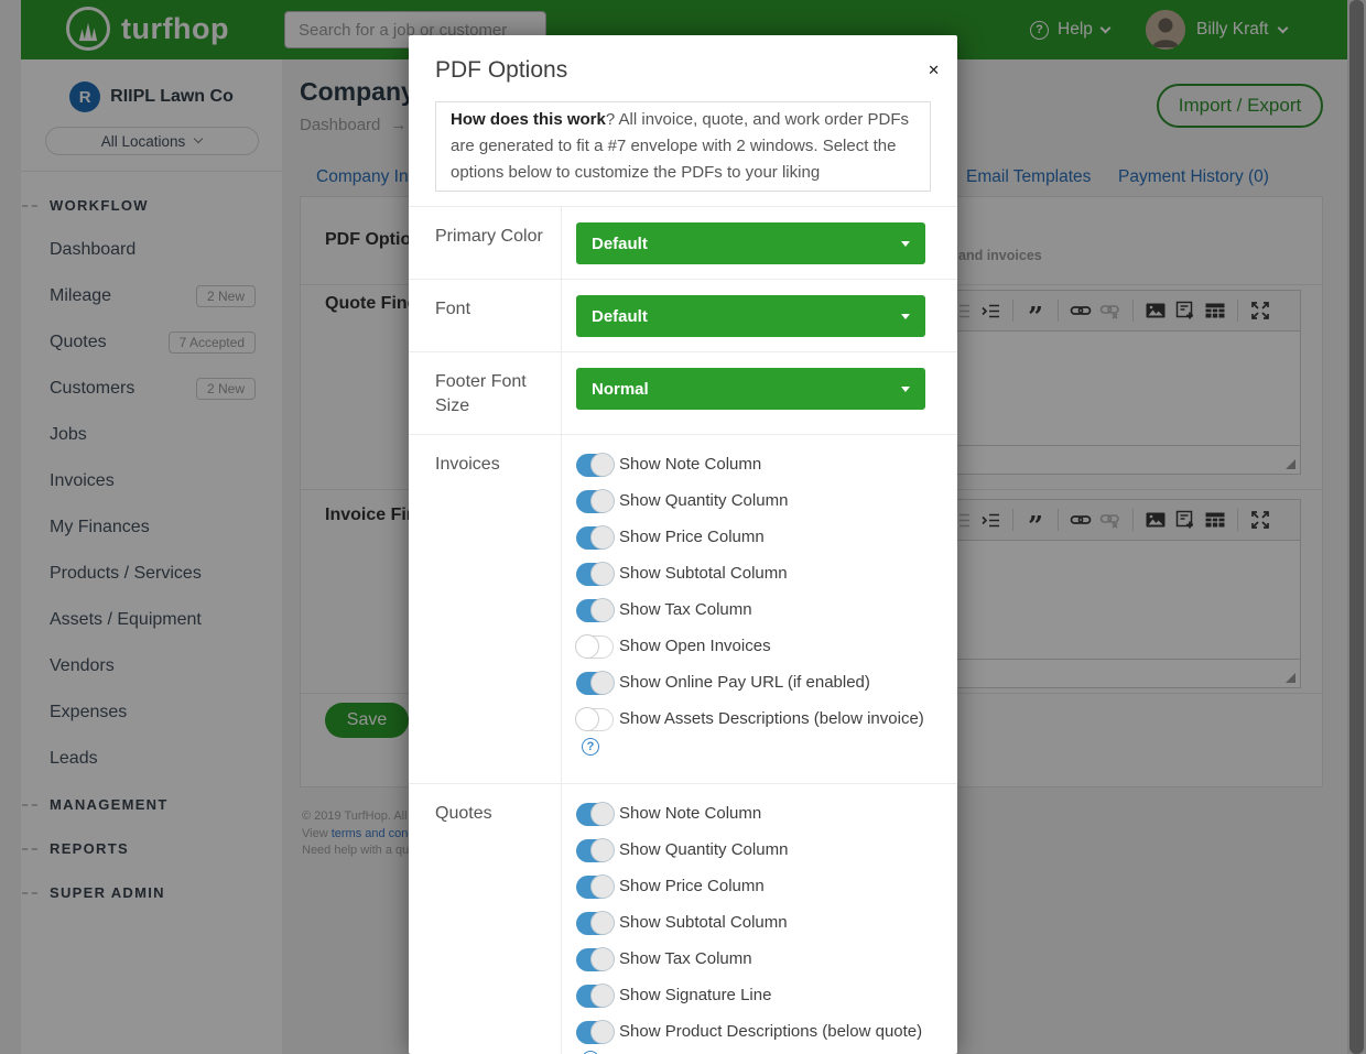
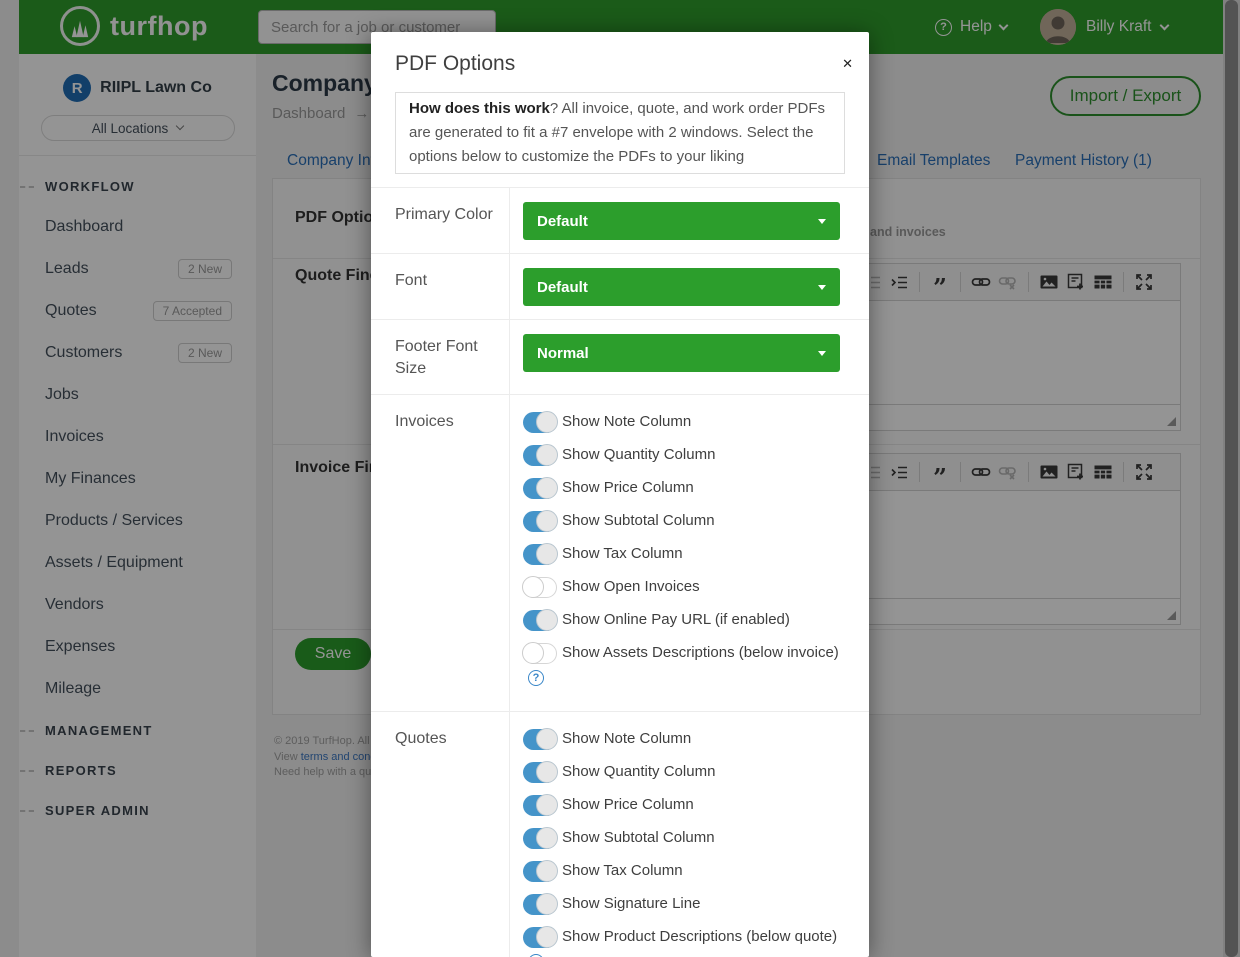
  turfhop
  Search for a job or customer
  ?
  Help
  Billy Kraft
  R
  RIIPL Lawn Co
  All Locations
  WORKFLOW
  Dashboard
- Mileage
+ Leads
  2 New
  Quotes
  7 Accepted
  Customers
  2 New
  Jobs
  Invoices
  My Finances
  Products / Services
  Assets / Equipment
  Vendors
  Expenses
- Leads
+ Mileage
  MANAGEMENT
  REPORTS
  SUPER ADMIN
  Compan
  Dashboard
  →
  Import / Export
  Company In
  Email Templates
- Payment History (0)
+ Payment History (1)
  PDF Optio
  Quote Fin
  Invoice Fi
  and invoices
  ”
  ”
  Save
  © 2019 TurfHop. All
  View terms and con
  Need help with a qu
  PDF Options
  ✕
  How does this work? All invoice, quote, and work order PDFs are generated to fit a #7 envelope with 2 windows. Select the options below to customize the PDFs to your liking
  Primary Color
  Default
  Font
  Default
  Footer Font Size
  Normal
  Invoices
  Show Note Column
  Show Quantity Column
  Show Price Column
  Show Subtotal Column
  Show Tax Column
  Show Open Invoices
  Show Online Pay URL (if enabled)
  Show Assets Descriptions (below invoice) ?
  Quotes
  Show Note Column
  Show Quantity Column
  Show Price Column
  Show Subtotal Column
  Show Tax Column
  Show Signature Line
  Show Product Descriptions (below quote)
